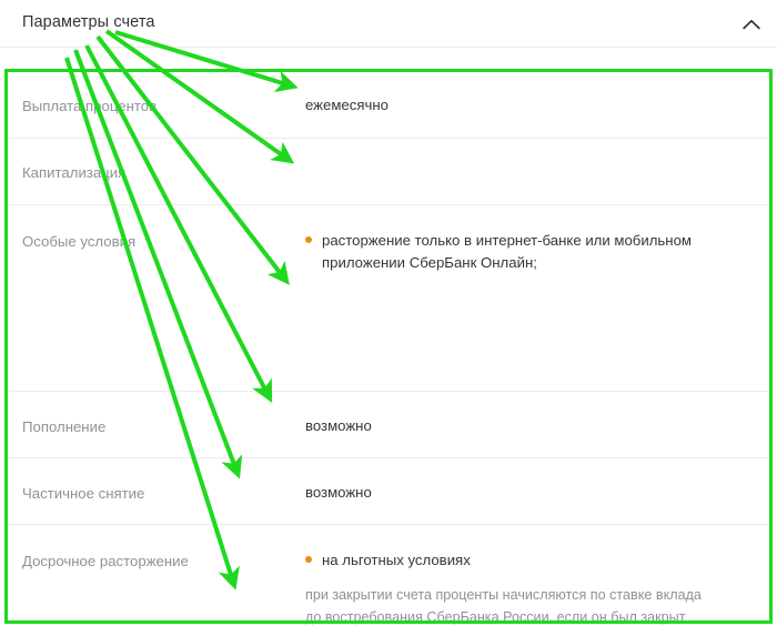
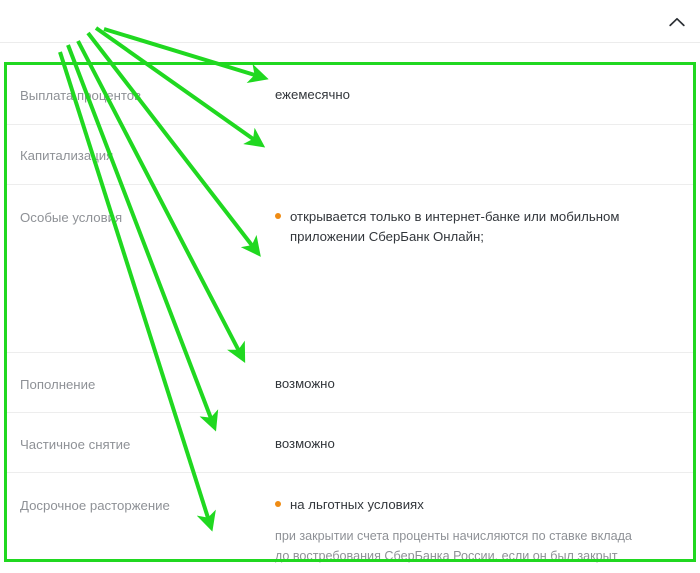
- Параметры счета
  Выплата поценто
  ежемесячно
  Капитализаи
  Особые условя
- расторжение только в интернет-банке или мобильном приложении СберБанк Онлайн;
+ открывается только в интернет-банке или мобильном приложении СберБанк Онлайн;
  Пополнение
  возможно
  Частичное снятие
  возможно
  Досрочное расторжение
  на льготных условиях
  при закрытии счета проценты начисляются по ставке вклада до востребования СберБанка России, если он был закрыт
